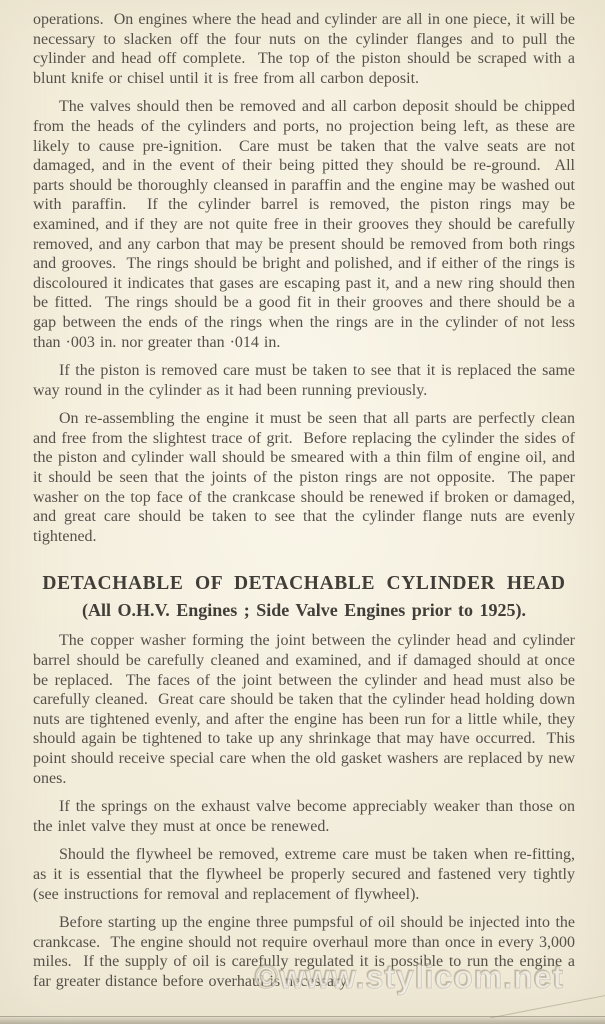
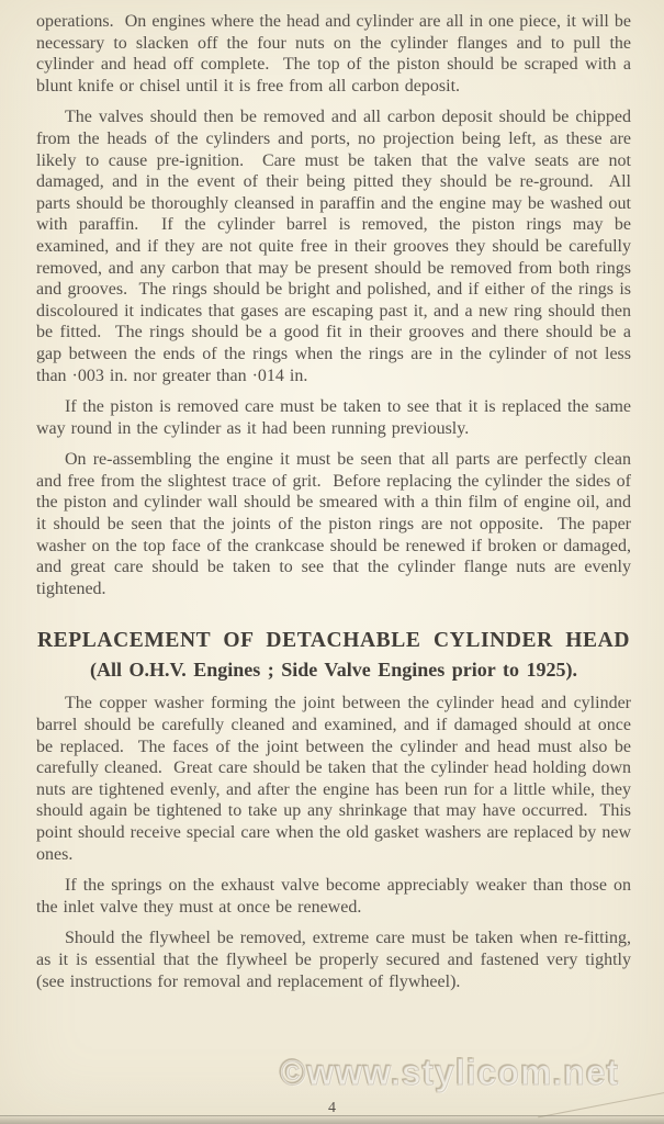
  operations. On engines where the head and cylinder are all in one piece, it will be necessary to slacken off the four nuts on the cylinder flanges and to pull the cylinder and head off complete. The top of the piston should be scraped with a blunt knife or chisel until it is free from all carbon deposit.
  The valves should then be removed and all carbon deposit should be chipped from the heads of the cylinders and ports, no projection being left, as these are likely to cause pre-ignition. Care must be taken that the valve seats are not damaged, and in the event of their being pitted they should be re-ground. All parts should be thoroughly cleansed in paraffin and the engine may be washed out with paraffin. If the cylinder barrel is removed, the piston rings may be examined, and if they are not quite free in their grooves they should be carefully removed, and any carbon that may be present should be removed from both rings and grooves. The rings should be bright and polished, and if either of the rings is discoloured it indicates that gases are escaping past it, and a new ring should then be fitted. The rings should be a good fit in their grooves and there should be a gap between the ends of the rings when the rings are in the cylinder of not less than ·003 in. nor greater than ·014 in.
  If the piston is removed care must be taken to see that it is replaced the same way round in the cylinder as it had been running previously.
  On re-assembling the engine it must be seen that all parts are perfectly clean and free from the slightest trace of grit. Before replacing the cylinder the sides of the piston and cylinder wall should be smeared with a thin film of engine oil, and it should be seen that the joints of the piston rings are not opposite. The paper washer on the top face of the crankcase should be renewed if broken or damaged, and great care should be taken to see that the cylinder flange nuts are evenly tightened.
- DETACHABLE OF DETACHABLE CYLINDER HEAD
+ REPLACEMENT OF DETACHABLE CYLINDER HEAD
  (All O.H.V. Engines ; Side Valve Engines prior to 1925).
  The copper washer forming the joint between the cylinder head and cylinder barrel should be carefully cleaned and examined, and if damaged should at once be replaced. The faces of the joint between the cylinder and head must also be carefully cleaned. Great care should be taken that the cylinder head holding down nuts are tightened evenly, and after the engine has been run for a little while, they should again be tightened to take up any shrinkage that may have occurred. This point should receive special care when the old gasket washers are replaced by new ones.
  If the springs on the exhaust valve become appreciably weaker than those on the inlet valve they must at once be renewed.
  Should the flywheel be removed, extreme care must be taken when re-fitting, as it is essential that the flywheel be properly secured and fastened very tightly (see instructions for removal and replacement of flywheel).
- Before starting up the engine three pumpsful of oil should be injected into the crankcase. The engine should not require overhaul more than once in every 3,000 miles. If the supply of oil is carefully regulated it is possible to run the engine a far greater distance before overhaul is necessary.
  ©www.stylicom.net
+ 4
